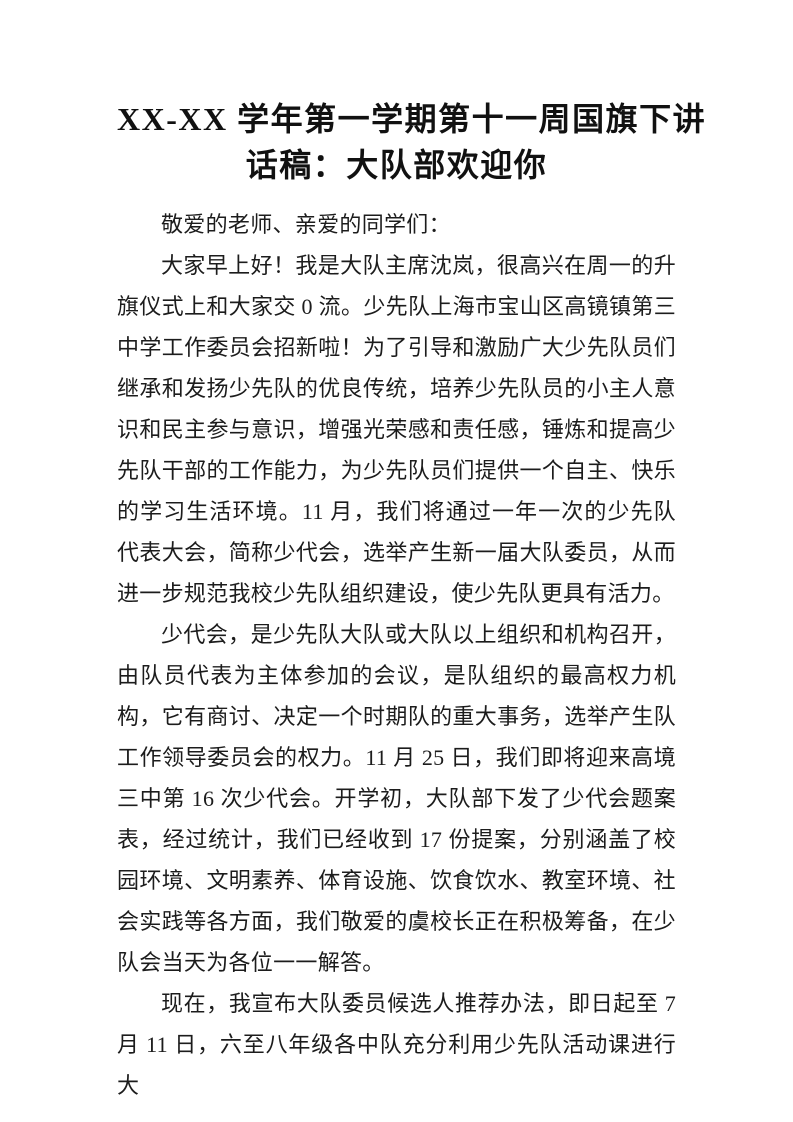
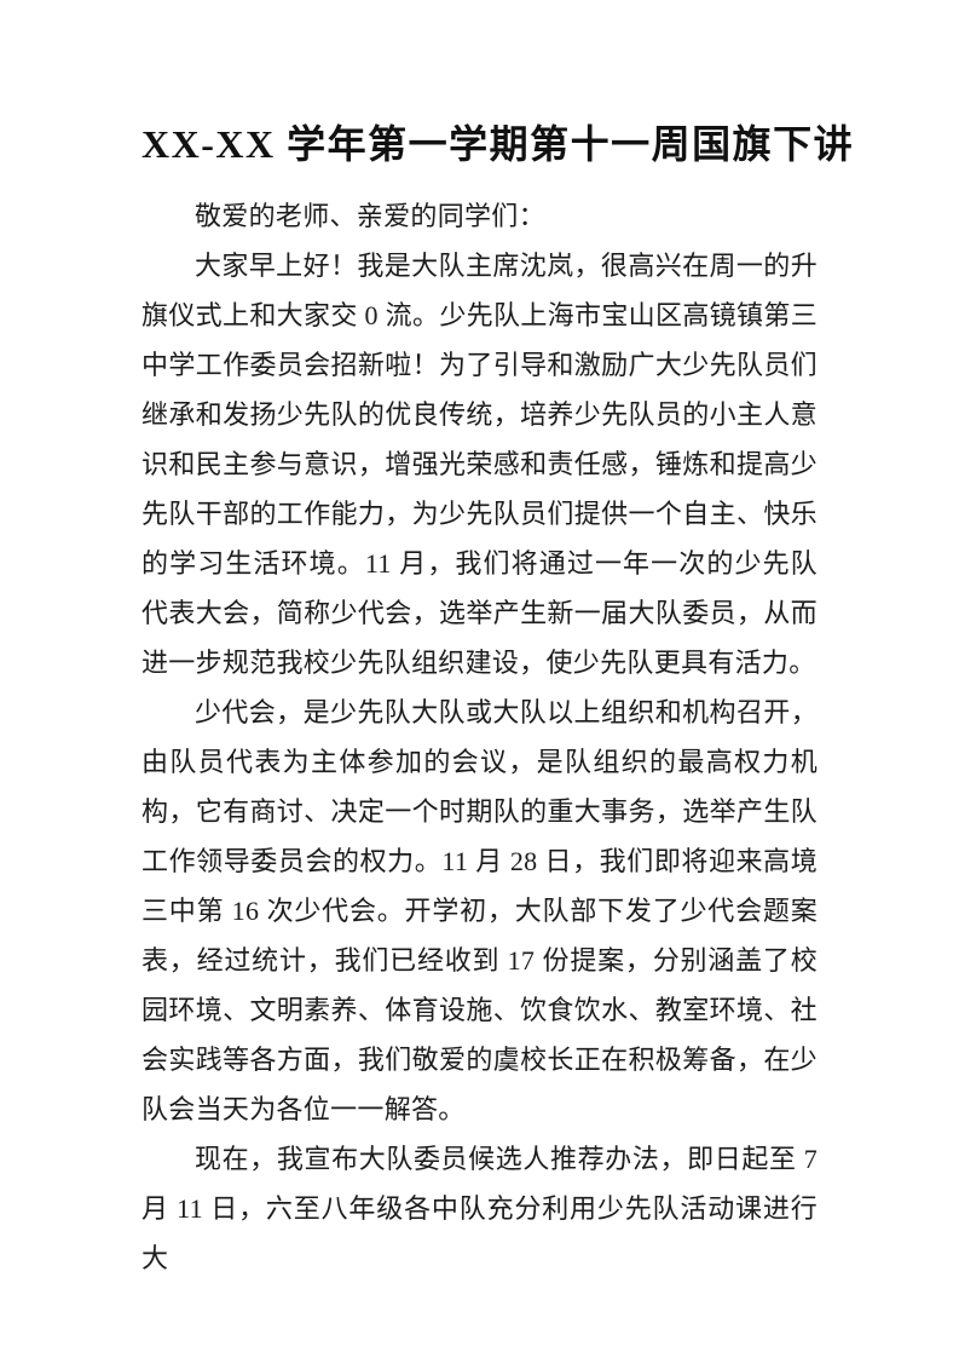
  XX-XX 学年第一学期第十一周国旗下讲
- 话稿：大队部欢迎你
  敬爱的老师、亲爱的同学们：
  大家早上好！我是大队主席沈岚，很高兴在周一的升旗仪式上和大家交 0 流。少先队上海市宝山区高镜镇第三中学工作委员会招新啦！为了引导和激励广大少先队员们继承和发扬少先队的优良传统，培养少先队员的小主人意识和民主参与意识，增强光荣感和责任感，锤炼和提高少先队干部的工作能力，为少先队员们提供一个自主、快乐的学习生活环境。11 月，我们将通过一年一次的少先队代表大会，简称少代会，选举产生新一届大队委员，从而进一步规范我校少先队组织建设，使少先队更具有活力。
- 少代会，是少先队大队或大队以上组织和机构召开，由队员代表为主体参加的会议，是队组织的最高权力机构，它有商讨、决定一个时期队的重大事务，选举产生队工作领导委员会的权力。11 月 25 日，我们即将迎来高境三中第 16 次少代会。开学初，大队部下发了少代会题案表，经过统计，我们已经收到 17 份提案，分别涵盖了校园环境、文明素养、体育设施、饮食饮水、教室环境、社会实践等各方面，我们敬爱的虞校长正在积极筹备，在少队会当天为各位一一解答。
+ 少代会，是少先队大队或大队以上组织和机构召开，由队员代表为主体参加的会议，是队组织的最高权力机构，它有商讨、决定一个时期队的重大事务，选举产生队工作领导委员会的权力。11 月 28 日，我们即将迎来高境三中第 16 次少代会。开学初，大队部下发了少代会题案表，经过统计，我们已经收到 17 份提案，分别涵盖了校园环境、文明素养、体育设施、饮食饮水、教室环境、社会实践等各方面，我们敬爱的虞校长正在积极筹备，在少队会当天为各位一一解答。
  现在，我宣布大队委员候选人推荐办法，即日起至 7 月 11 日，六至八年级各中队充分利用少先队活动课进行大
